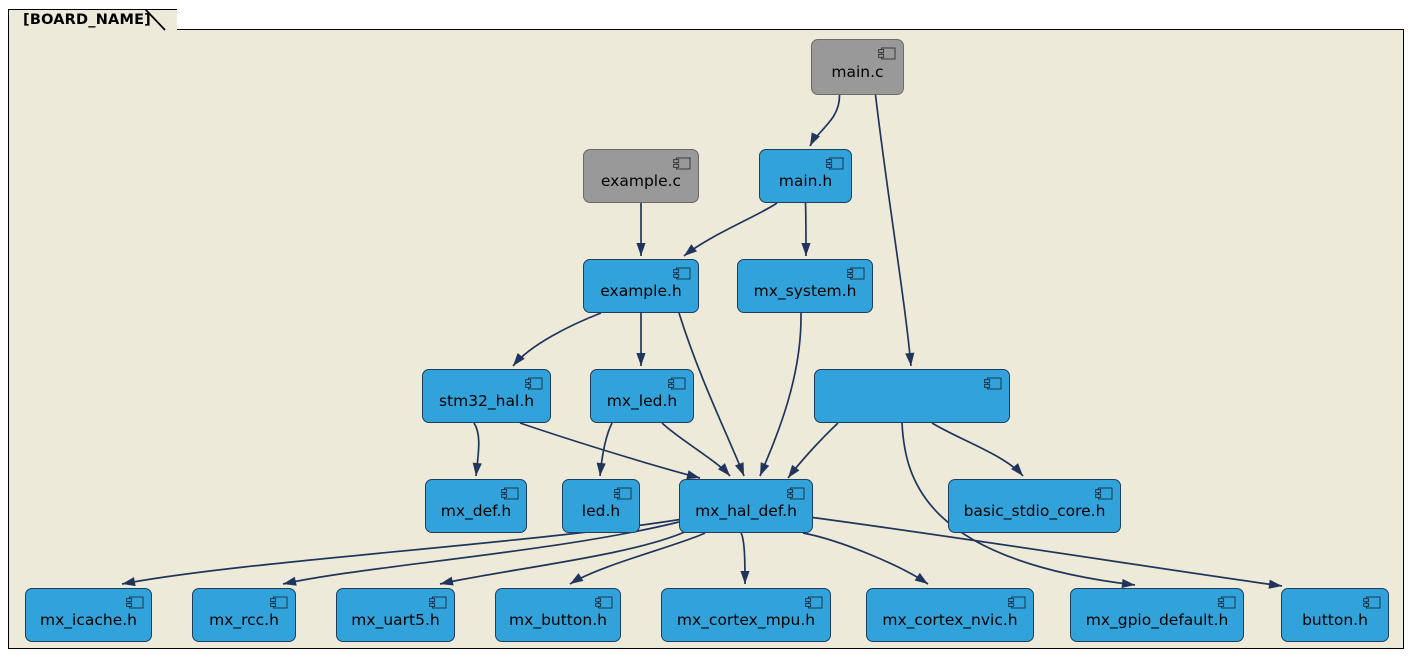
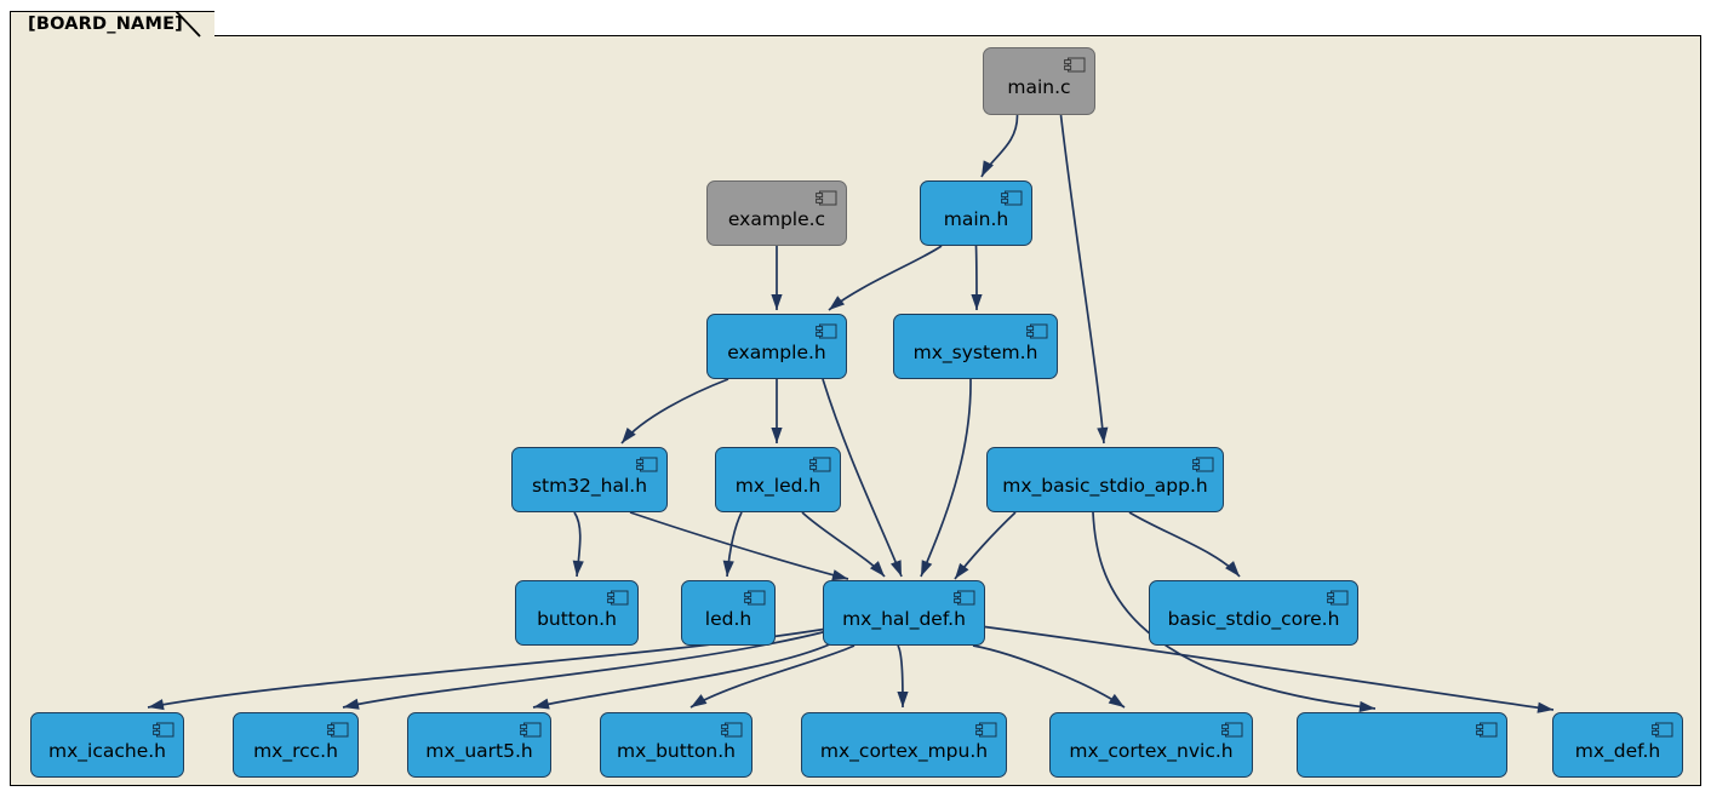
  [BOARD_NAME]
  main.c
  example.c
  main.h
  example.h
  mx_system.h
  stm32_hal.h
  mx_led.h
+ mx_basic_stdio_app.h
- mx_def.h
+ button.h
  led.h
  mx_hal_def.h
  basic_stdio_core.h
  mx_icache.h
  mx_rcc.h
  mx_uart5.h
  mx_button.h
  mx_cortex_mpu.h
  mx_cortex_nvic.h
- mx_gpio_default.h
- button.h
+ mx_def.h
